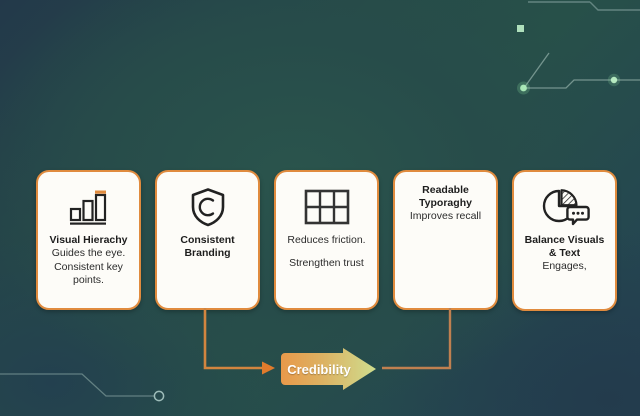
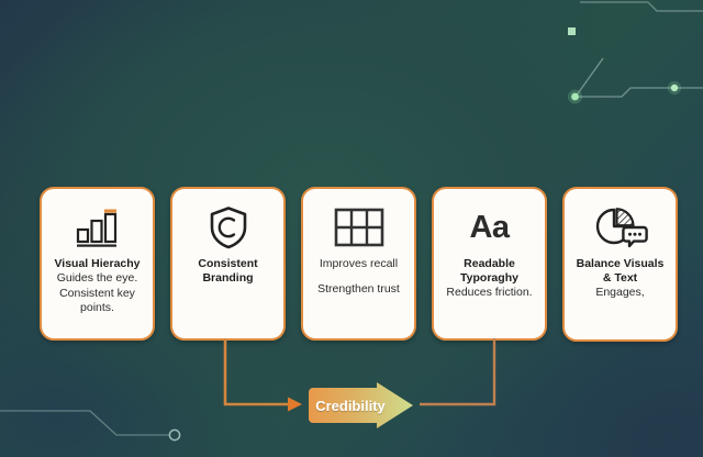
  Visual Hierachy
  Guides the eye. Consistent key points.
  Consistent
  Branding
- Reduces friction.
+ Improves recall
  Strengthen trust
+ Aa
  Readable Typoraghy
- Improves recall
+ Reduces friction.
  Balance Visuals & Text
  Engages,
  Credibility
